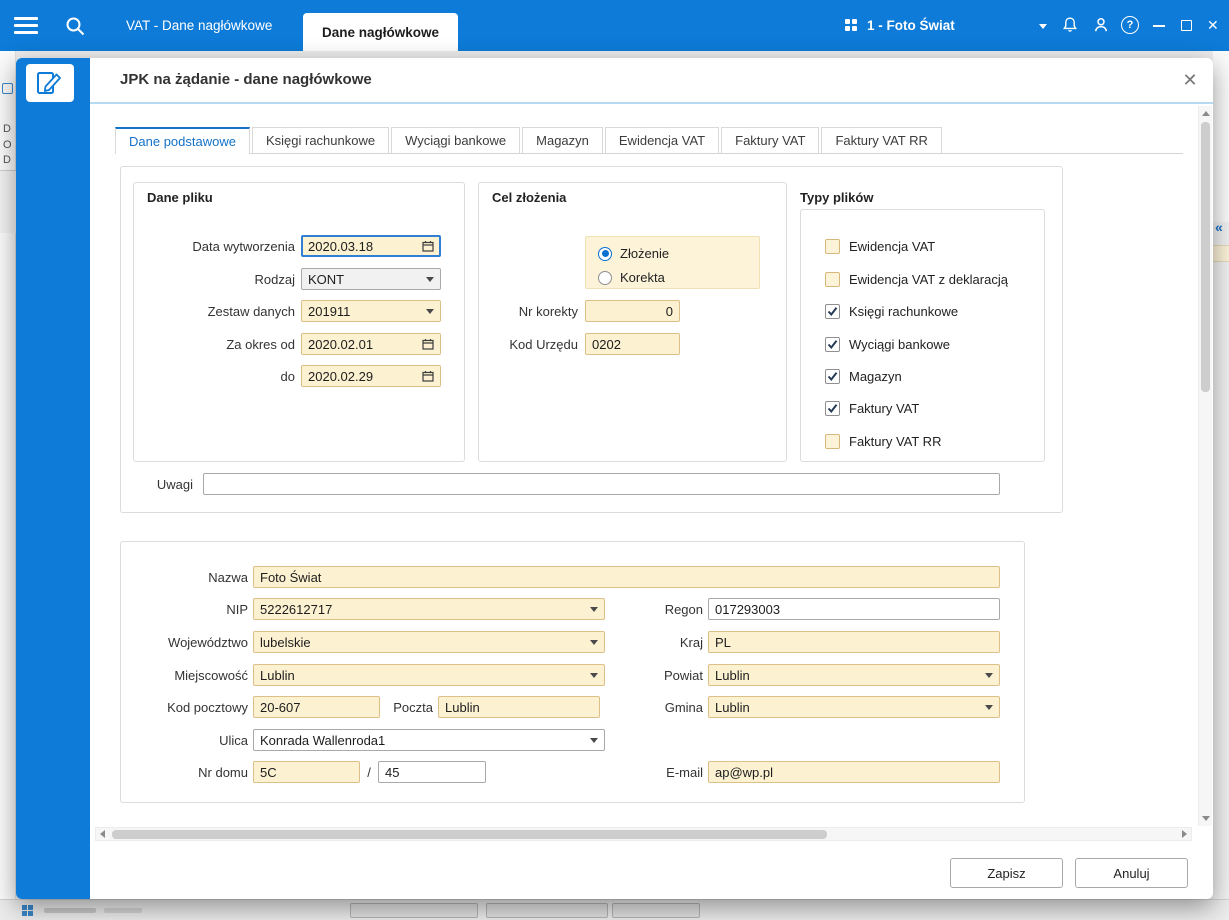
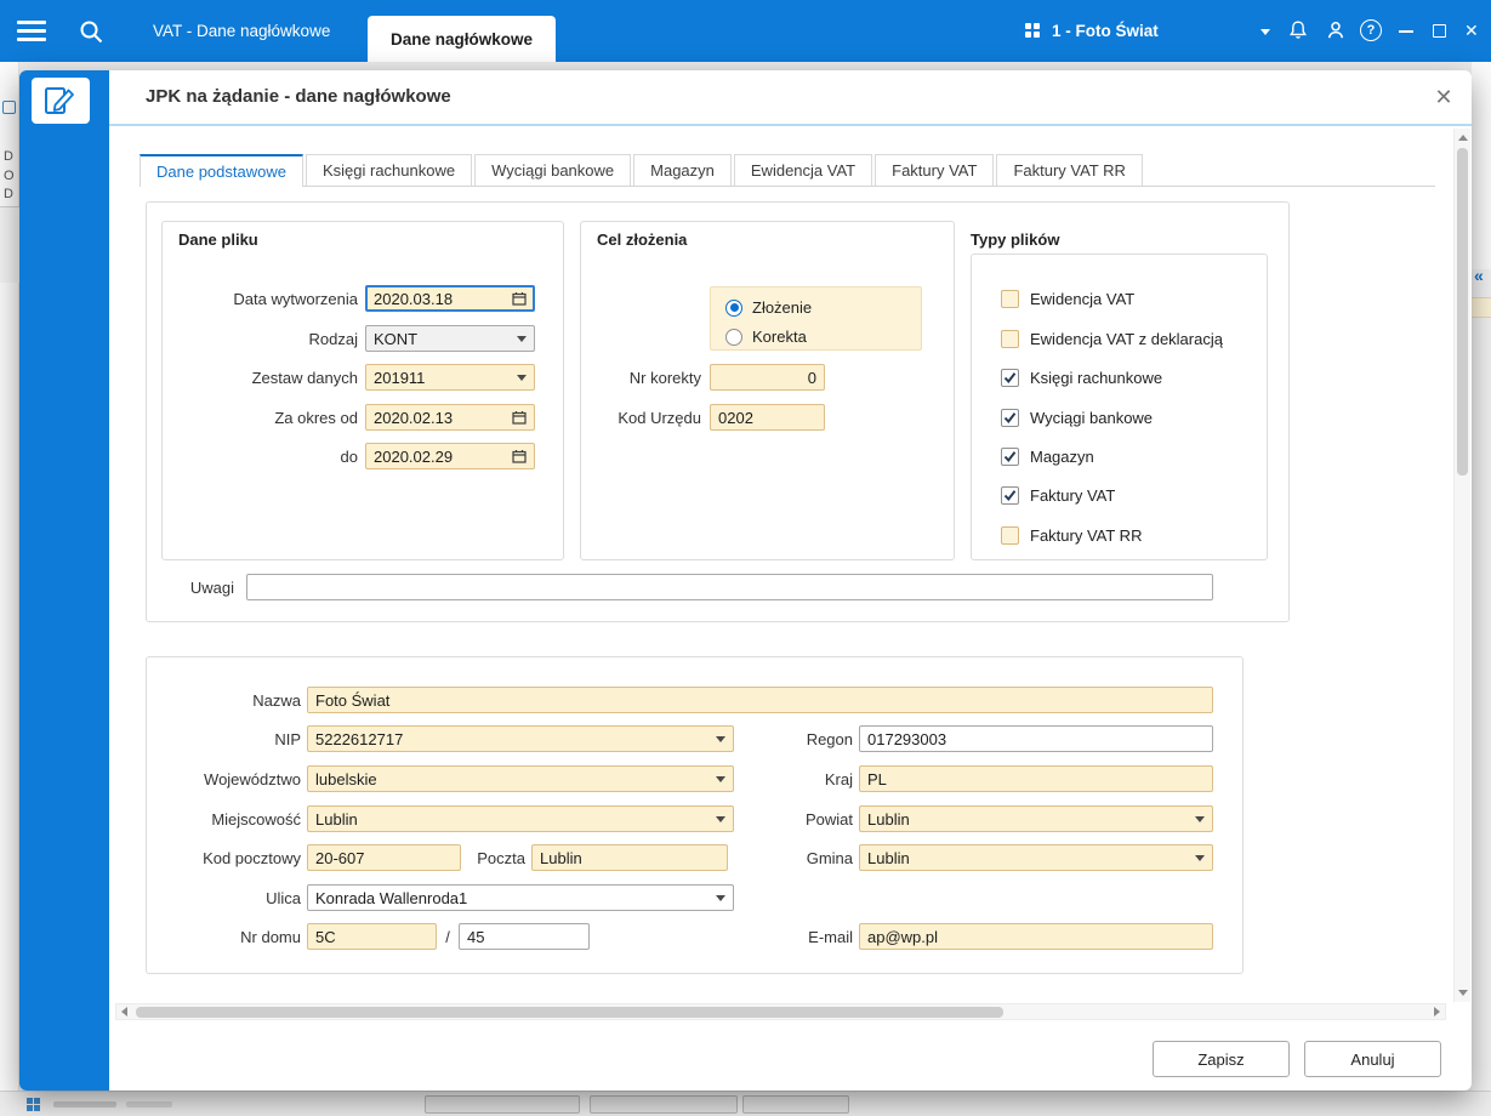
  VAT - Dane nagłówkowe
  Dane nagłówkowe
  1 - Foto Świat
  ?
  ✕
  D
  O
  D
  «
  JPK na żądanie - dane nagłówkowe
  ✕
  Dane podstawowe
  Księgi rachunkowe
  Wyciągi bankowe
  Magazyn
  Ewidencja VAT
  Faktury VAT
  Faktury VAT RR
  Dane pliku
  Data wytworzenia
  2020.03.18
  Rodzaj
  KONT
  Zestaw danych
  201911
  Za okres od
- 2020.02.01
+ 2020.02.13
  do
  2020.02.29
  Cel złożenia
  Złożenie
  Korekta
  Nr korekty
  0
  Kod Urzędu
  0202
  Typy plików
  Ewidencja VAT
  Ewidencja VAT z deklaracją
  Księgi rachunkowe
  Wyciągi bankowe
  Magazyn
  Faktury VAT
  Faktury VAT RR
  Uwagi
  Nazwa
  Foto Świat
  NIP
  5222612717
  Regon
  017293003
  Województwo
  lubelskie
  Kraj
  PL
  Miejscowość
  Lublin
  Powiat
  Lublin
  Kod pocztowy
  20-607
  Poczta
  Lublin
  Gmina
  Lublin
  Ulica
  Konrada Wallenroda1
  Nr domu
  5C
  /
  45
  E-mail
  ap@wp.pl
  Zapisz
  Anuluj
